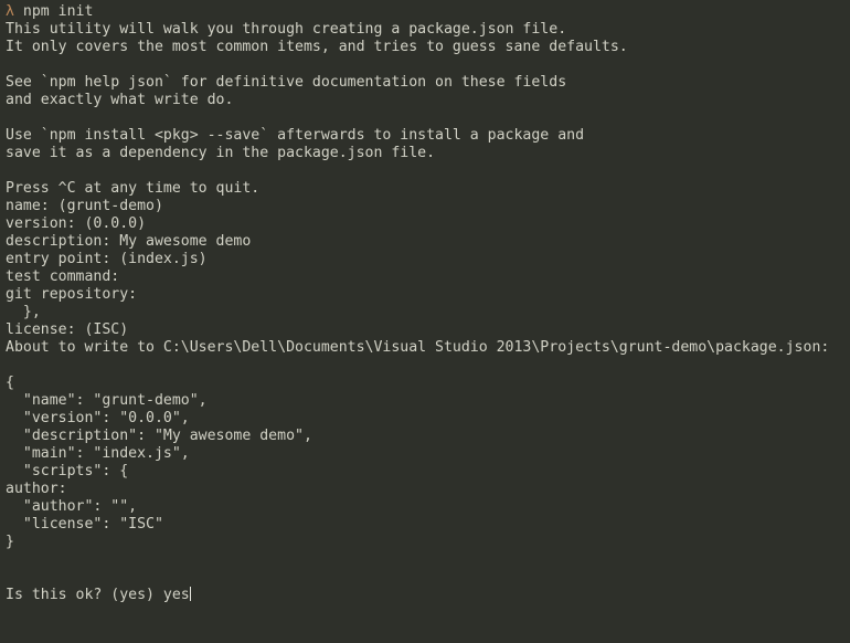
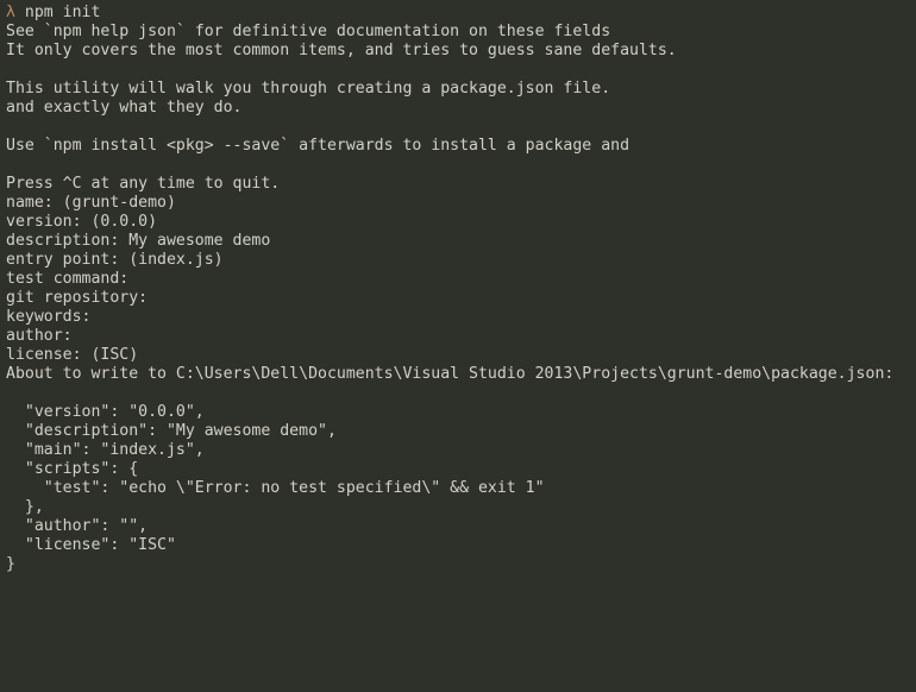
  λ npm init
- This utility will walk you through creating a package.json file.
+ See `npm help json` for definitive documentation on these fields
  It only covers the most common items, and tries to guess sane defaults.
- See `npm help json` for definitive documentation on these fields
+ This utility will walk you through creating a package.json file.
- and exactly what write do.
+ and exactly what they do.
  Use `npm install <pkg> --save` afterwards to install a package and
- save it as a dependency in the package.json file.
  Press ^C at any time to quit.
  name: (grunt-demo)
  version: (0.0.0)
  description: My awesome demo
  entry point: (index.js)
  test command:
  git repository:
+ keywords:
- },
+ author:
  license: (ISC)
  About to write to C:\Users\Dell\Documents\Visual Studio 2013\Projects\grunt-demo\package.json:
- {
- "name": "grunt-demo",
  "version": "0.0.0",
  "description": "My awesome demo",
  "main": "index.js",
  "scripts": {
+ "test": "echo \"Error: no test specified\" && exit 1"
- author:
+ },
  "author": "",
  "license": "ISC"
  }
- Is this ok? (yes) yes
